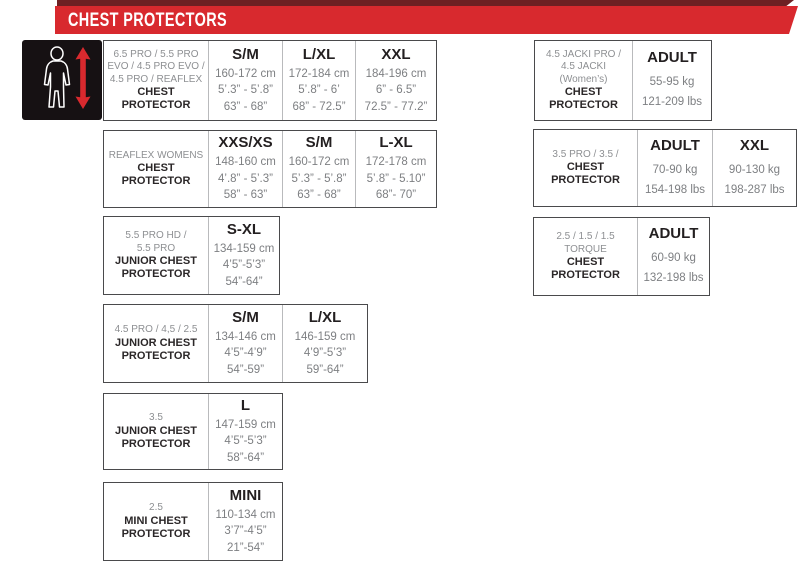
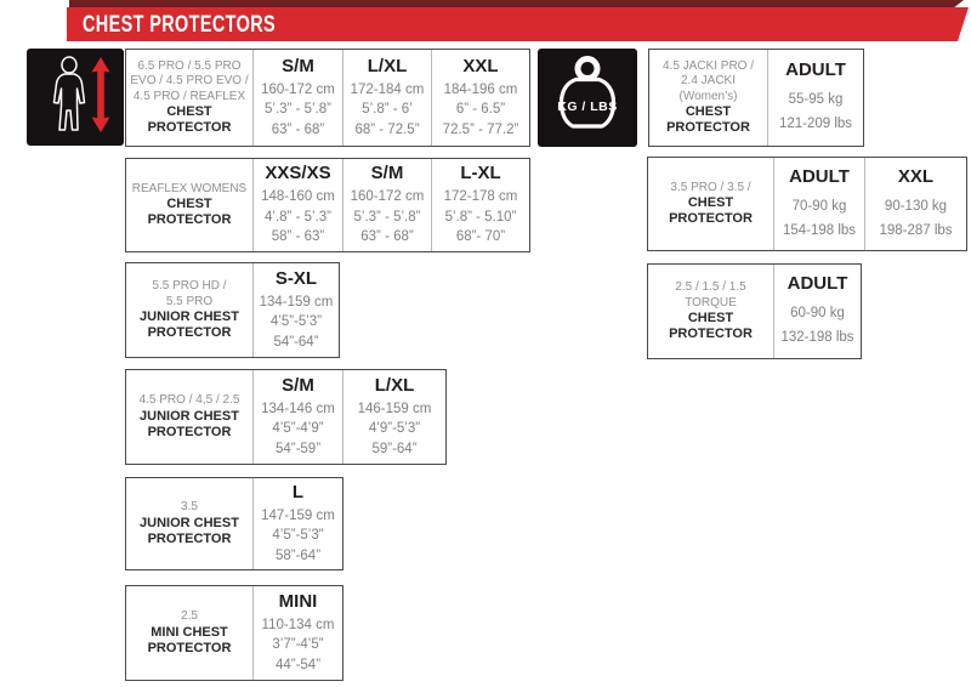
  CHEST PROTECTORS
+ KG / LBS
  6.5 PRO / 5.5 PRO
  EVO / 4.5 PRO EVO /
  4.5 PRO / REAFLEX
  CHEST
  PROTECTOR
  S/M
  160-172 cm
  5’.3” - 5’.8”
  63” - 68”
  L/XL
  172-184 cm
  5’.8” - 6’
  68” - 72.5”
  XXL
  184-196 cm
  6” - 6.5”
  72.5” - 77.2”
  REAFLEX WOMENS
  CHEST
  PROTECTOR
  XXS/XS
  148-160 cm
  4’.8” - 5’.3”
  58” - 63”
  S/M
  160-172 cm
  5’.3” - 5’.8”
  63” - 68”
  L-XL
  172-178 cm
  5’.8” - 5.10”
  68”- 70”
  5.5 PRO HD /
  5.5 PRO
  JUNIOR CHEST
  PROTECTOR
  S-XL
  134-159 cm
  4’5”-5’3”
  54”-64”
  4.5 PRO / 4,5 / 2.5
  JUNIOR CHEST
  PROTECTOR
  S/M
  134-146 cm
  4’5”-4’9”
  54”-59”
  L/XL
  146-159 cm
  4’9”-5’3”
  59”-64”
  3.5
  JUNIOR CHEST
  PROTECTOR
  L
  147-159 cm
  4’5”-5’3”
  58”-64”
  2.5
  MINI CHEST
  PROTECTOR
  MINI
  110-134 cm
  3’7”-4’5”
- 21”-54”
+ 44”-54”
  4.5 JACKI PRO /
- 4.5 JACKI
+ 2.4 JACKI
  (Women’s)
  CHEST
  PROTECTOR
  ADULT
  55-95 kg
  121-209 lbs
  3.5 PRO / 3.5 /
  CHEST
  PROTECTOR
  ADULT
  70-90 kg
  154-198 lbs
  XXL
  90-130 kg
  198-287 lbs
  2.5 / 1.5 / 1.5
  TORQUE
  CHEST
  PROTECTOR
  ADULT
  60-90 kg
  132-198 lbs
